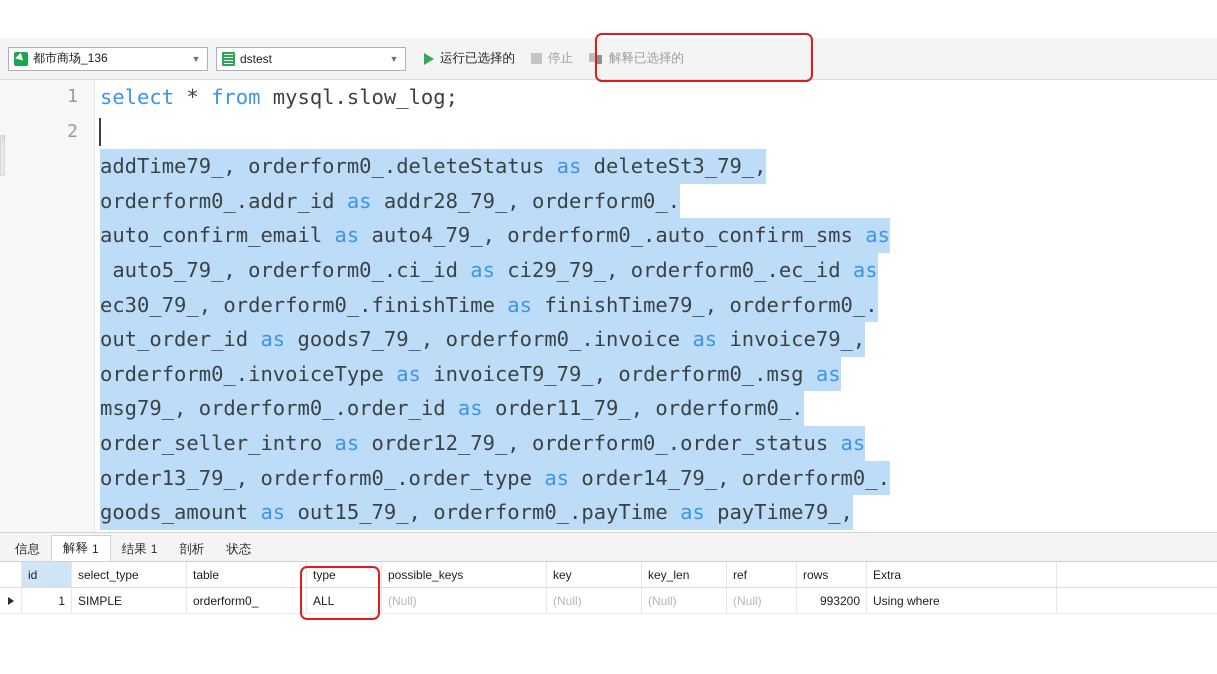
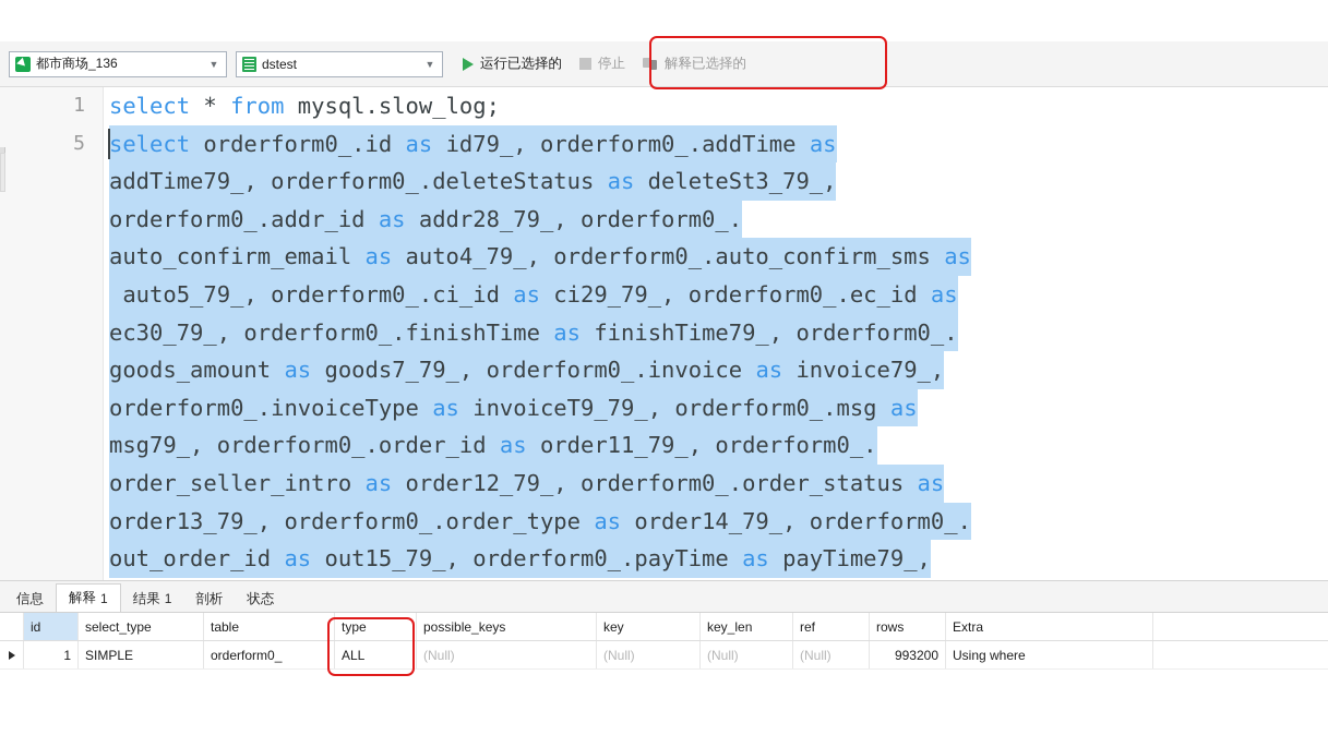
  都市商场_136
  ▼
  dstest
  ▼
  运行已选择的
  停止
  解释已选择的
  1
  select * from mysql.slow_log;
- 2
+ 5
+ select orderform0_.id as id79_, orderform0_.addTime as
  addTime79_, orderform0_.deleteStatus as deleteSt3_79_,
  orderform0_.addr_id as addr28_79_, orderform0_.
  auto_confirm_email as auto4_79_, orderform0_.auto_confirm_sms as
  auto5_79_, orderform0_.ci_id as ci29_79_, orderform0_.ec_id as
  ec30_79_, orderform0_.finishTime as finishTime79_, orderform0_.
- out_order_id as goods7_79_, orderform0_.invoice as invoice79_,
+ goods_amount as goods7_79_, orderform0_.invoice as invoice79_,
  orderform0_.invoiceType as invoiceT9_79_, orderform0_.msg as
  msg79_, orderform0_.order_id as order11_79_, orderform0_.
  order_seller_intro as order12_79_, orderform0_.order_status as
  order13_79_, orderform0_.order_type as order14_79_, orderform0_.
- goods_amount as out15_79_, orderform0_.payTime as payTime79_,
+ out_order_id as out15_79_, orderform0_.payTime as payTime79_,
  信息
  解释
  1
  结果
  1
  剖析
  状态
  id
  select_type
  table
  type
  possible_keys
  key
  key_len
  ref
  rows
  Extra
  1
  SIMPLE
  orderform0_
  ALL
  (Null)
  (Null)
  (Null)
  (Null)
  993200
  Using where
